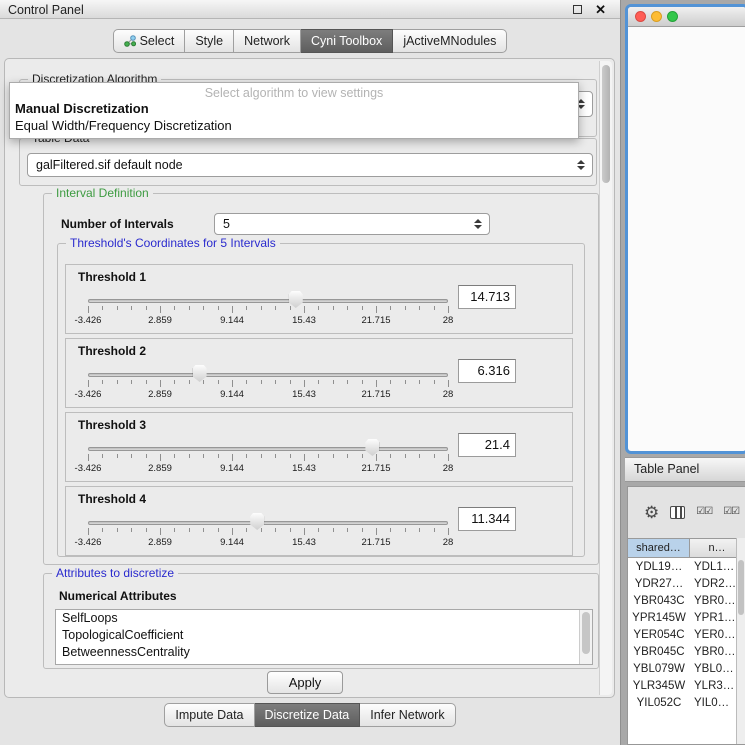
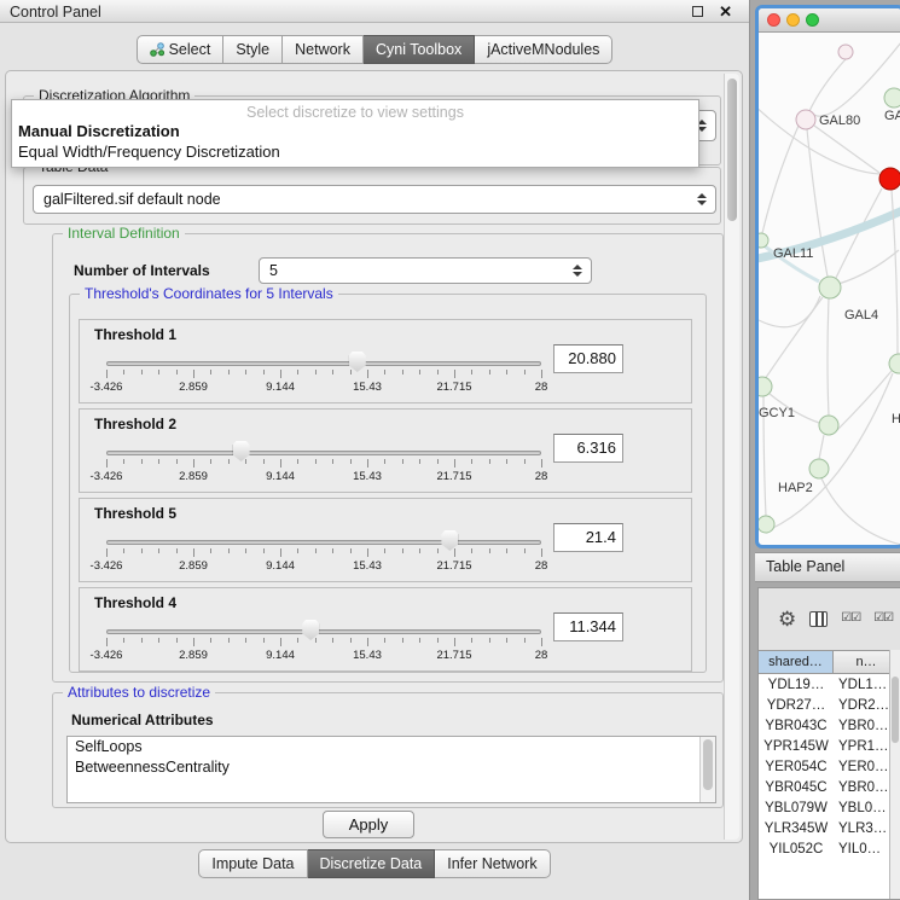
  Control Panel
  ✕
  Select
  Style
  Network
  Cyni Toolbox
  jActiveMNodules
  Discretization Algorithm
- Select algorithm to view settings
+ Select discretize to view settings
  Manual Discretization
  Equal Width/Frequency Discretization
  galFiltered.sif default node
  Interval Definition
  Number of Intervals
  5
  Threshold's Coordinates for 5 Intervals
  Threshold 1
  -3.426
  2.859
  9.144
  15.43
  21.715
  28
- 14.713
+ 20.880
  Threshold 2
  -3.426
  2.859
  9.144
  15.43
  21.715
  28
  6.316
- Threshold 3
+ Threshold 5
  -3.426
  2.859
  9.144
  15.43
  21.715
  28
  21.4
  Threshold 4
  -3.426
  2.859
  9.144
  15.43
  21.715
  28
  11.344
  Attributes to discretize
  Numerical Attributes
  SelfLoops
- TopologicalCoefficient
  BetweennessCentrality
  Apply
  Impute Data
  Discretize Data
  Infer Network
+ GAL80
+ GA
+ GAL11
+ GAL4
+ GCY1
+ H
+ HAP2
  Table Panel
  ⚙
  ☑☑
  ☑☑
  shared…
  n…
  YDL19…
  YDL1…
  YDR27…
  YDR2…
  YBR043C
  YBR0…
  YPR145W
  YPR1…
  YER054C
  YER0…
  YBR045C
  YBR0…
  YBL079W
  YBL0…
  YLR345W
  YLR3…
  YIL052C
  YIL0…
